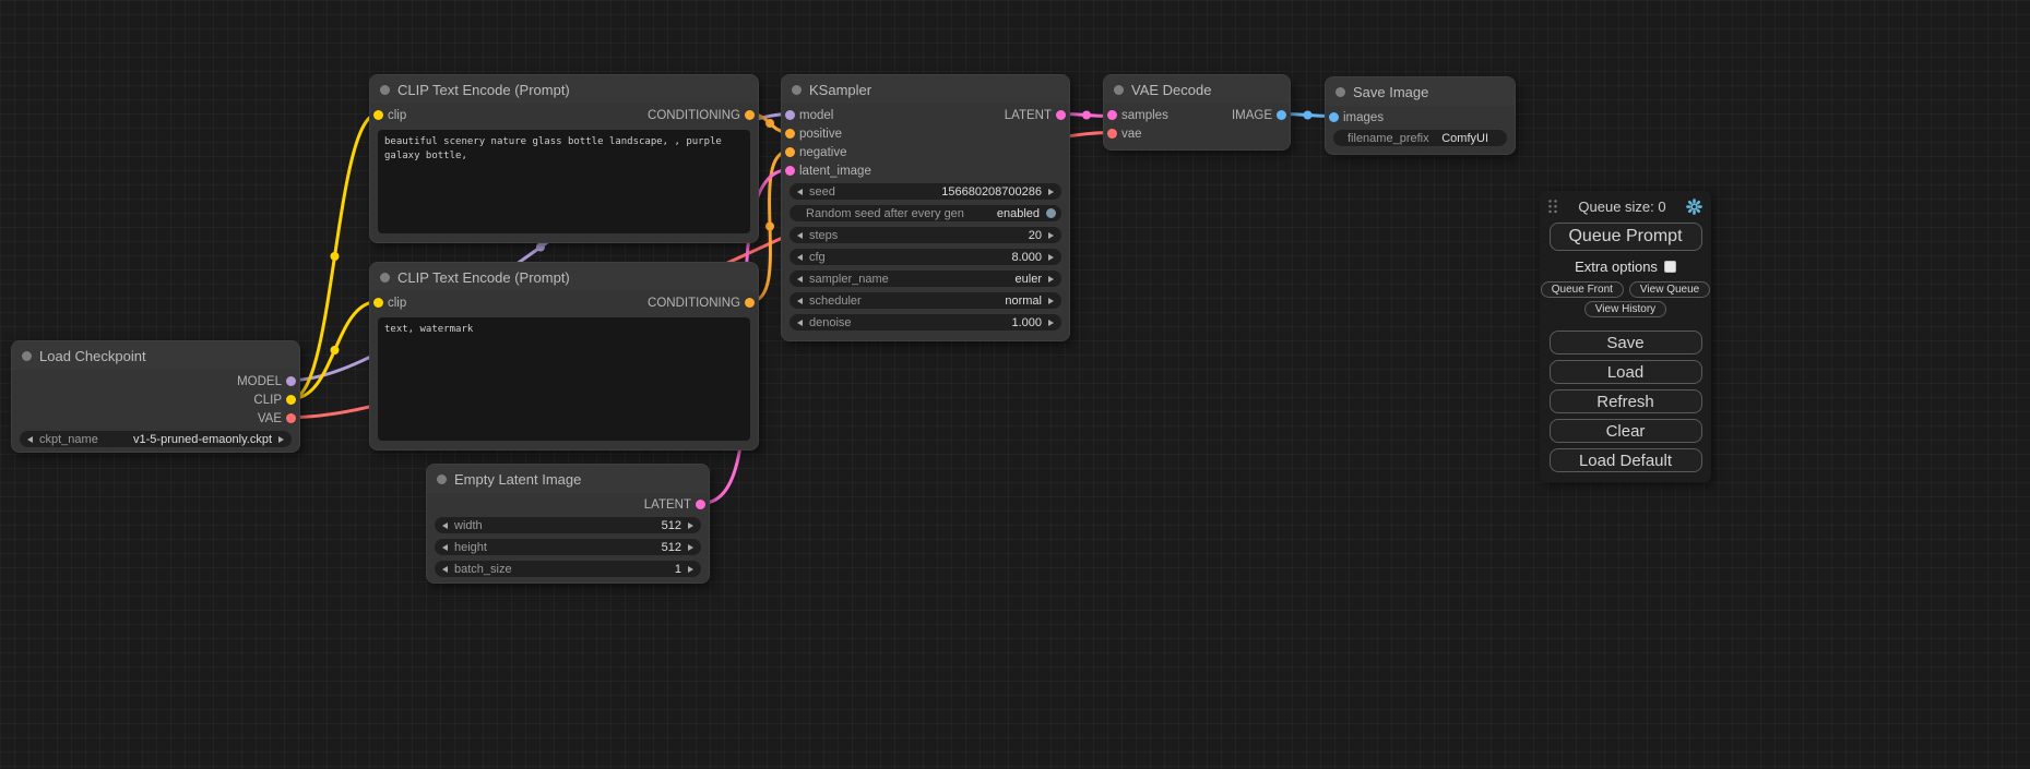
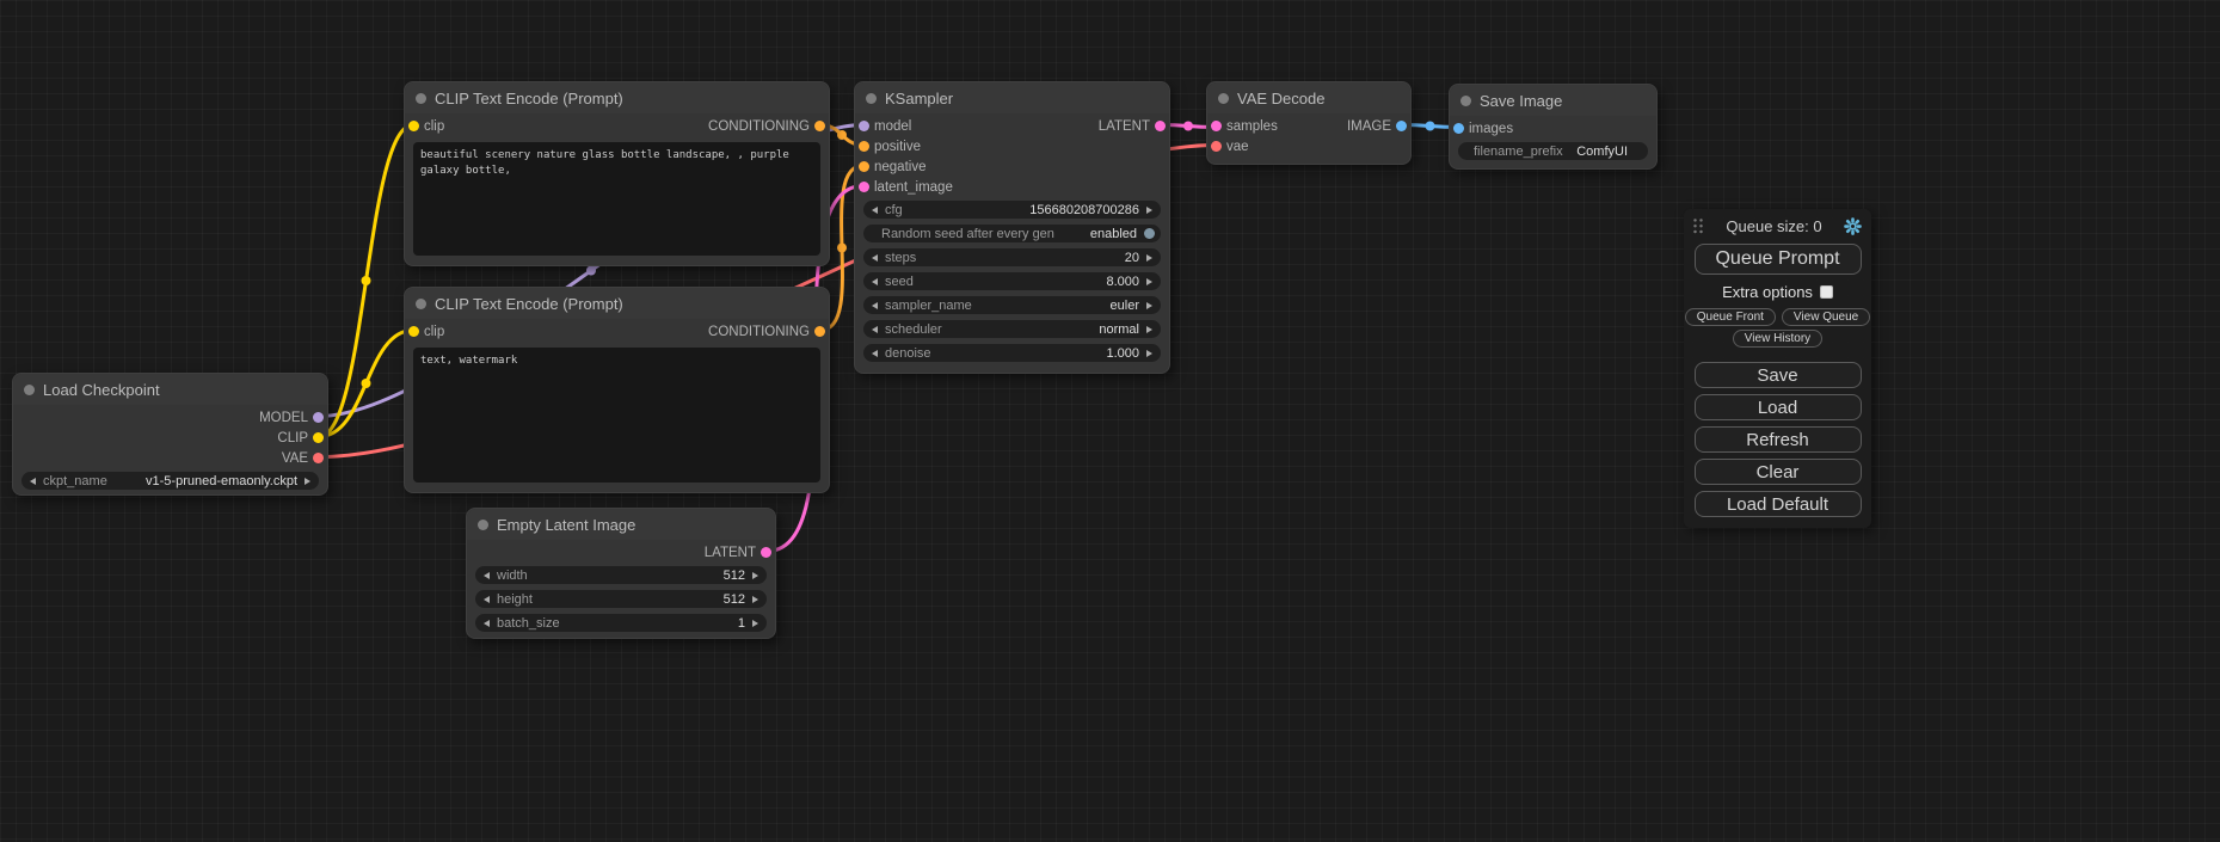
  Load Checkpoint
  MODEL
  CLIP
  VAE
  ckpt_name
  v1-5-pruned-emaonly.ckpt
  CLIP Text Encode (Prompt)
  clip
  CONDITIONING
  beautiful scenery nature glass bottle landscape, , purple galaxy bottle,
  CLIP Text Encode (Prompt)
  clip
  CONDITIONING
  text, watermark
  Empty Latent Image
  LATENT
  width
  512
  height
  512
  batch_size
  1
  KSampler
  model
  LATENT
  positive
  negative
  latent_image
- seed
+ cfg
  156680208700286
  Random seed after every gen
  enabled
  steps
  20
- cfg
+ seed
  8.000
  sampler_name
  euler
  scheduler
  normal
  denoise
  1.000
  VAE Decode
  samples
  IMAGE
  vae
  Save Image
  images
  filename_prefix
  ComfyUI
  Queue size: 0
  Queue Prompt
  Extra options
  Queue Front
  View Queue
  View History
  Save
  Load
  Refresh
  Clear
  Load Default
